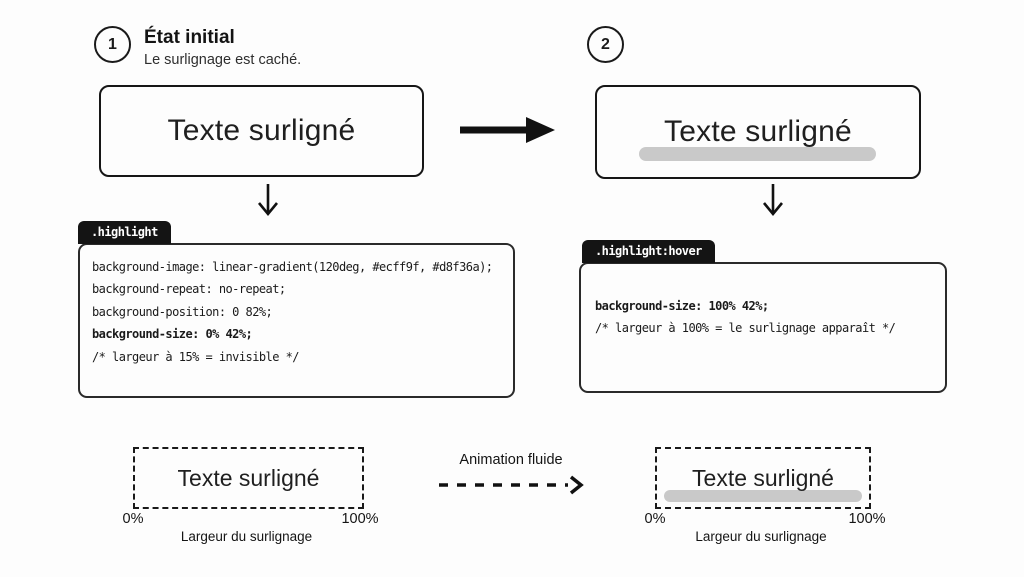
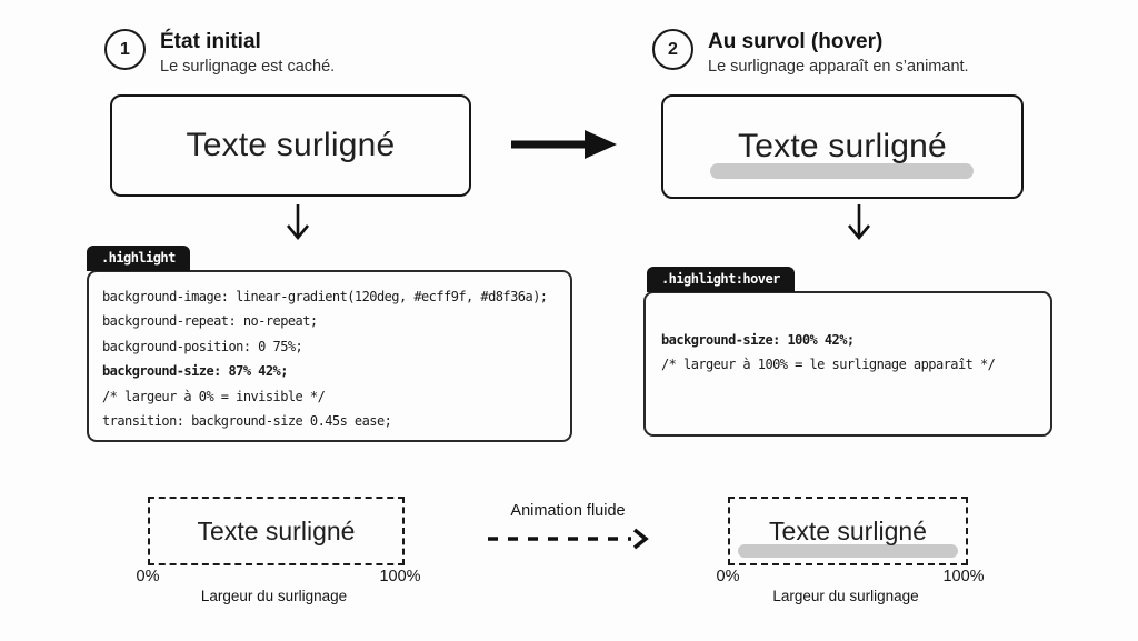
  1
  État initial
  Le surlignage est caché.
  2
+ Au survol (hover)
+ Le surlignage apparaît en s’animant.
  Texte surligné
  Texte surligné
  .highlight
  background-image: linear-gradient(120deg, #ecff9f, #d8f36a);
  background-repeat: no-repeat;
- background-position: 0 82%;
+ background-position: 0 75%;
- background-size: 0% 42%;
+ background-size: 87% 42%;
- /* largeur à 15% = invisible */
+ /* largeur à 0% = invisible */
+ transition: background-size 0.45s ease;
  .highlight:hover
  background-size: 100% 42%;
  /* largeur à 100% = le surlignage apparaît */
  Texte surligné
  0%
  100%
  Largeur du surlignage
  Animation fluide
  Texte surligné
  0%
  100%
  Largeur du surlignage
